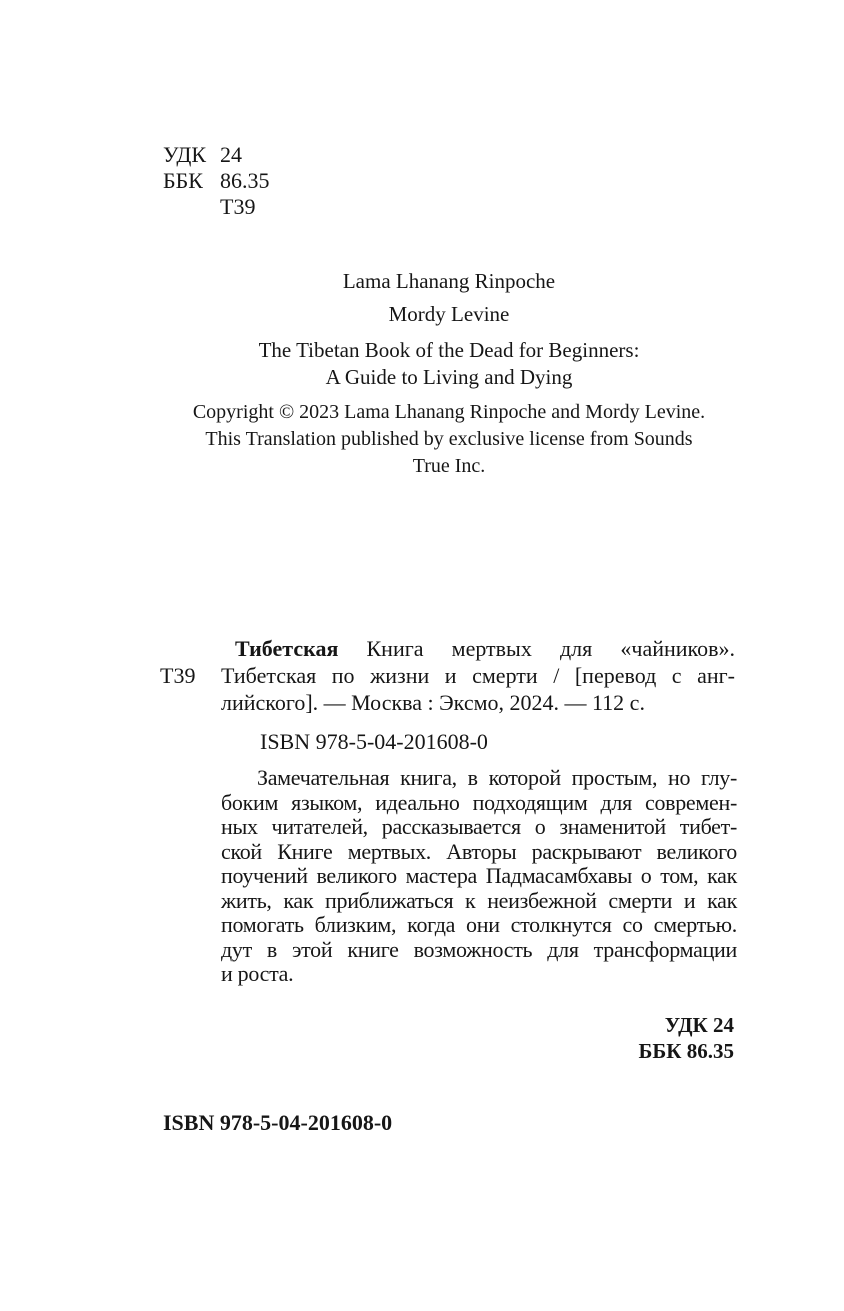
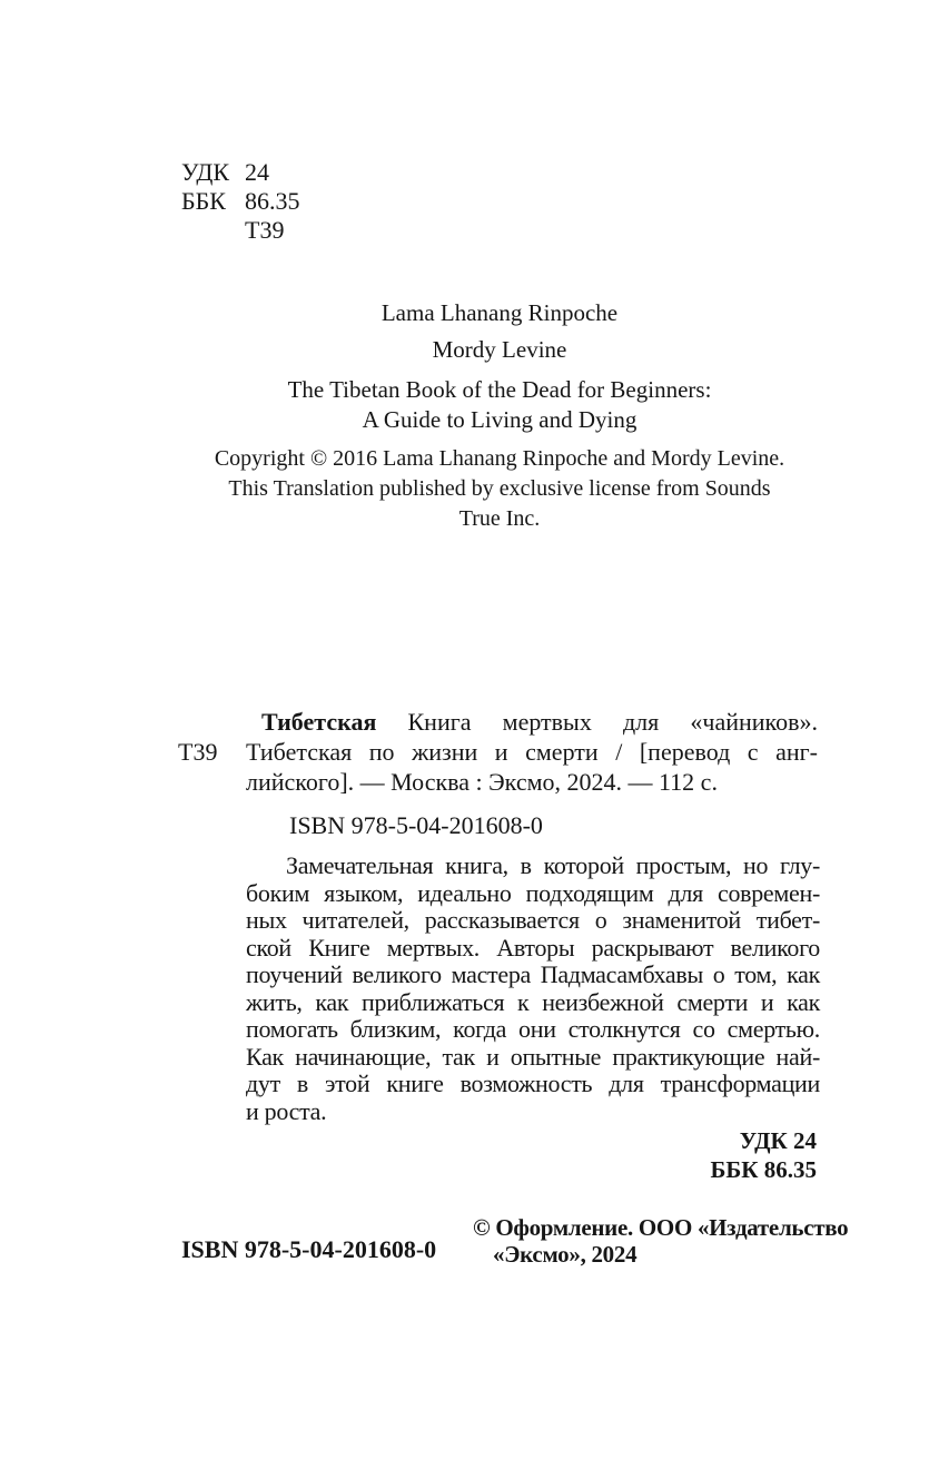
  УДК 24
  ББК 86.35
  Т39
  Lama Lhanang Rinpoche
  Mordy Levine
  The Tibetan Book of the Dead for Beginners:
  A Guide to Living and Dying
- Copyright © 2023 Lama Lhanang Rinpoche and Mordy Levine.
+ Copyright © 2016 Lama Lhanang Rinpoche and Mordy Levine.
  This Translation published by exclusive license from Sounds
  True Inc.
  Т39
  Тибетская Книга мертвых для «чайников».
  Тибетская по жизни и смерти / [перевод с анг-
  лийского]. — Москва : Эксмо, 2024. — 112 с.
  ISBN 978-5-04-201608-0
  Замечательная книга, в которой простым, но глу-
  боким языком, идеально подходящим для современ-
  ных читателей, рассказывается о знаменитой тибет-
  ской Книге мертвых. Авторы раскрывают великого
  поучений великого мастера Падмасамбхавы о том, как
  жить, как приближаться к неизбежной смерти и как
  помогать близким, когда они столкнутся со смертью.
+ Как начинающие, так и опытные практикующие най-
  дут в этой книге возможность для трансформации
  и роста.
  УДК 24
  ББК 86.35
+ © Оформление. ООО «Издательство
+ «Эксмо», 2024
  ISBN 978-5-04-201608-0
